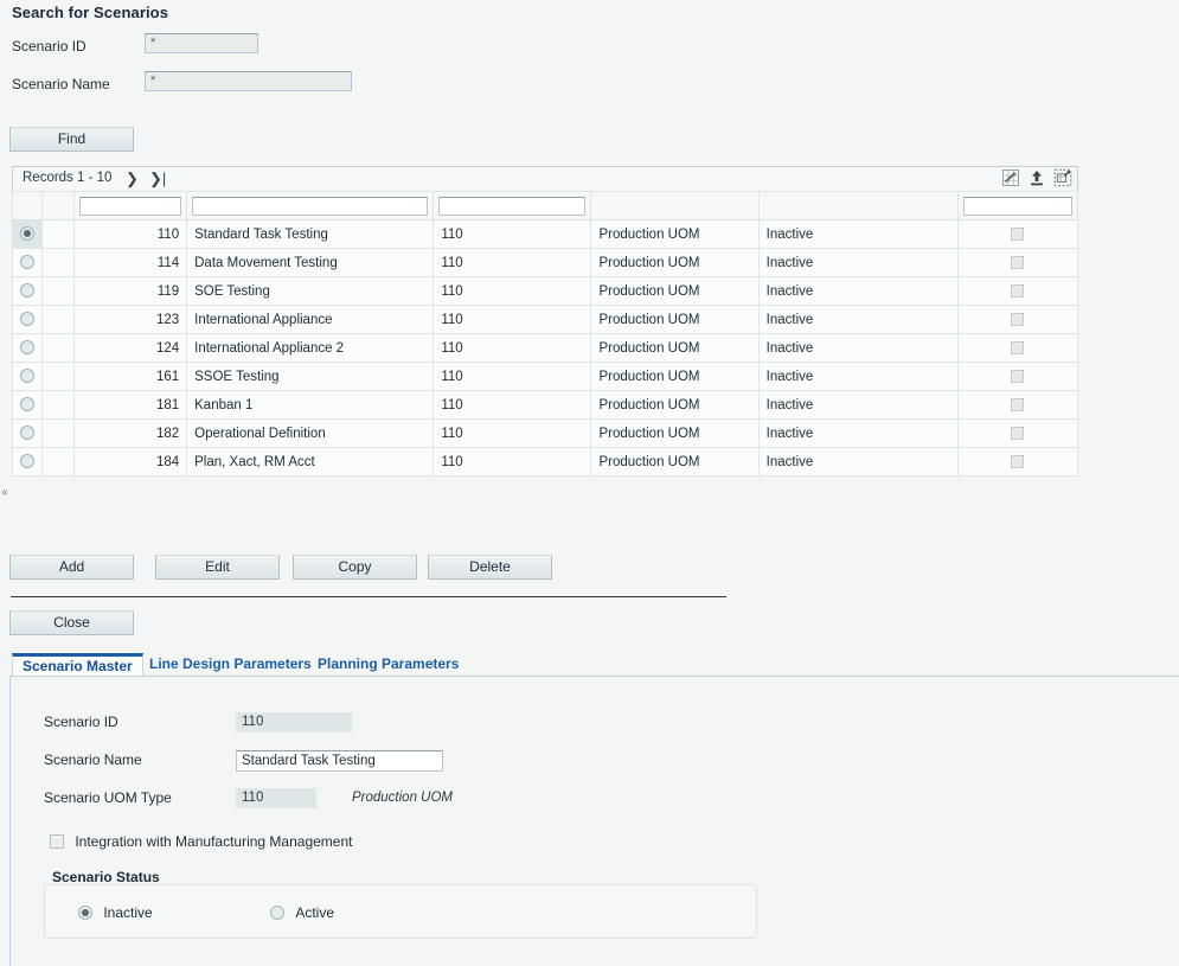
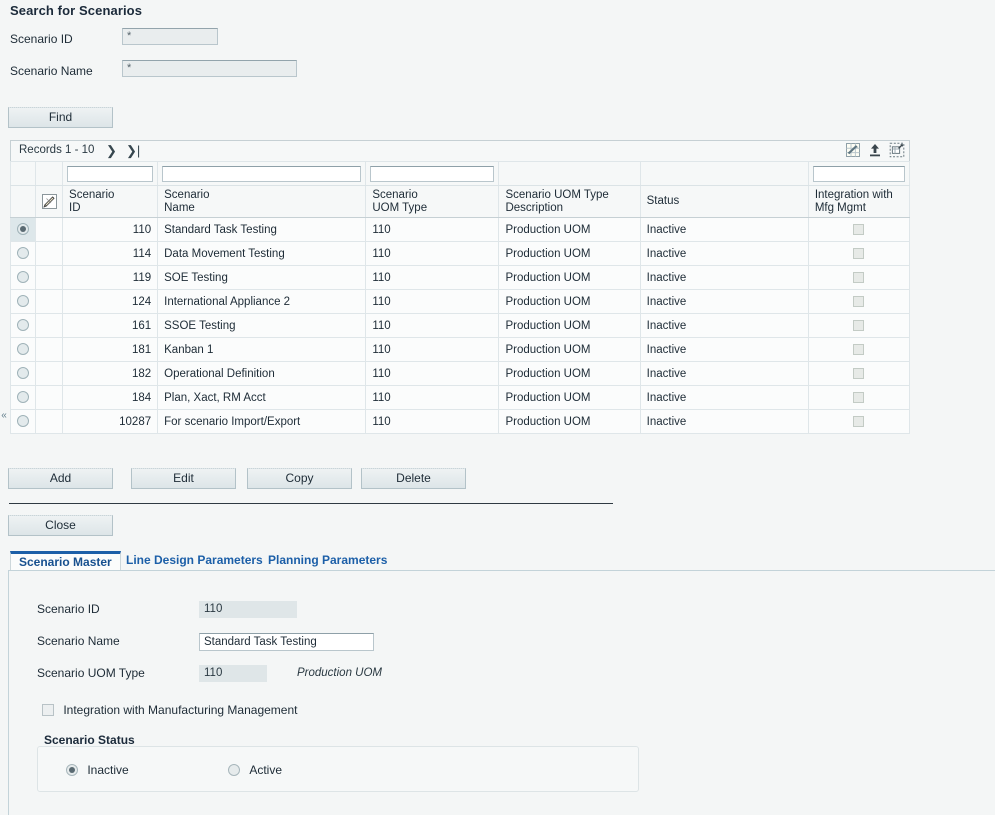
  Search for Scenarios
  Scenario ID
  *
  Scenario Name
  *
  Find
  Records 1 - 10
  ❯
  ❯|
+ 		Scenario ID	Scenario Name	Scenario UOM Type	Scenario UOM Type Description	Status	Integration with Mfg Mgmt
  		110	Standard Task Testing	110	Production UOM	Inactive
  		114	Data Movement Testing	110	Production UOM	Inactive
  		119	SOE Testing	110	Production UOM	Inactive
- 		123	International Appliance	110	Production UOM	Inactive
  		124	International Appliance 2	110	Production UOM	Inactive
  		161	SSOE Testing	110	Production UOM	Inactive
  		181	Kanban 1	110	Production UOM	Inactive
  		182	Operational Definition	110	Production UOM	Inactive
  		184	Plan, Xact, RM Acct	110	Production UOM	Inactive
+ 		10287	For scenario Import/Export	110	Production UOM	Inactive
  «
  Add
  Edit
  Copy
  Delete
  Close
  Scenario Master
  Line Design Parameters
  Planning Parameters
  Scenario ID
  110
  Scenario Name
  Standard Task Testing
  Scenario UOM Type
  110
  Production UOM
  Integration with Manufacturing Management
  Scenario Status
  Inactive
  Active
